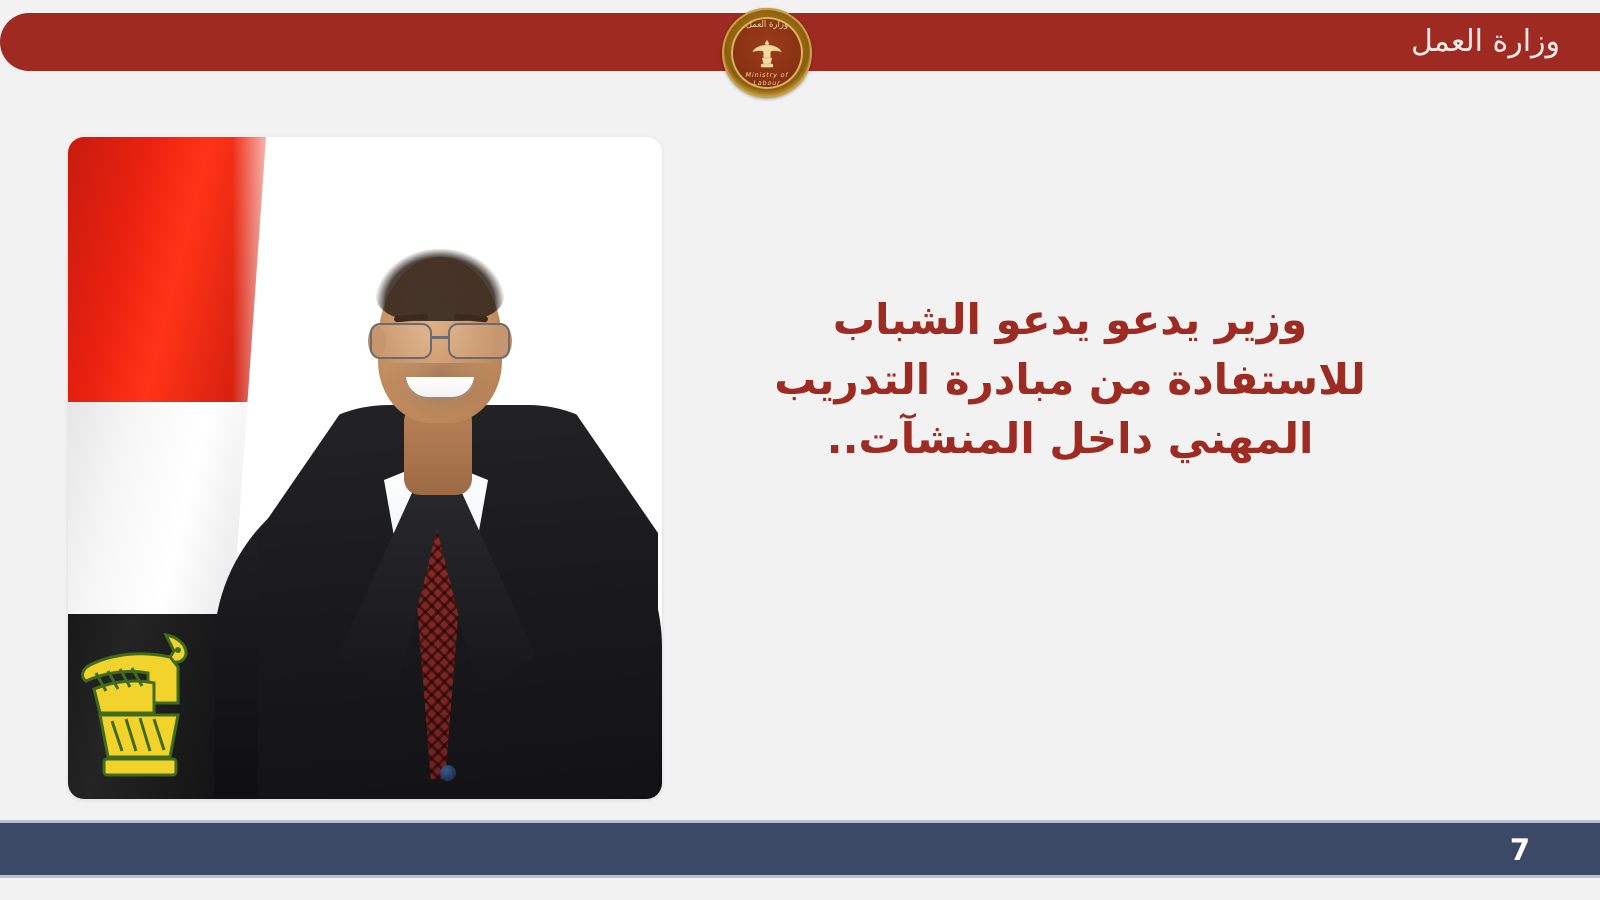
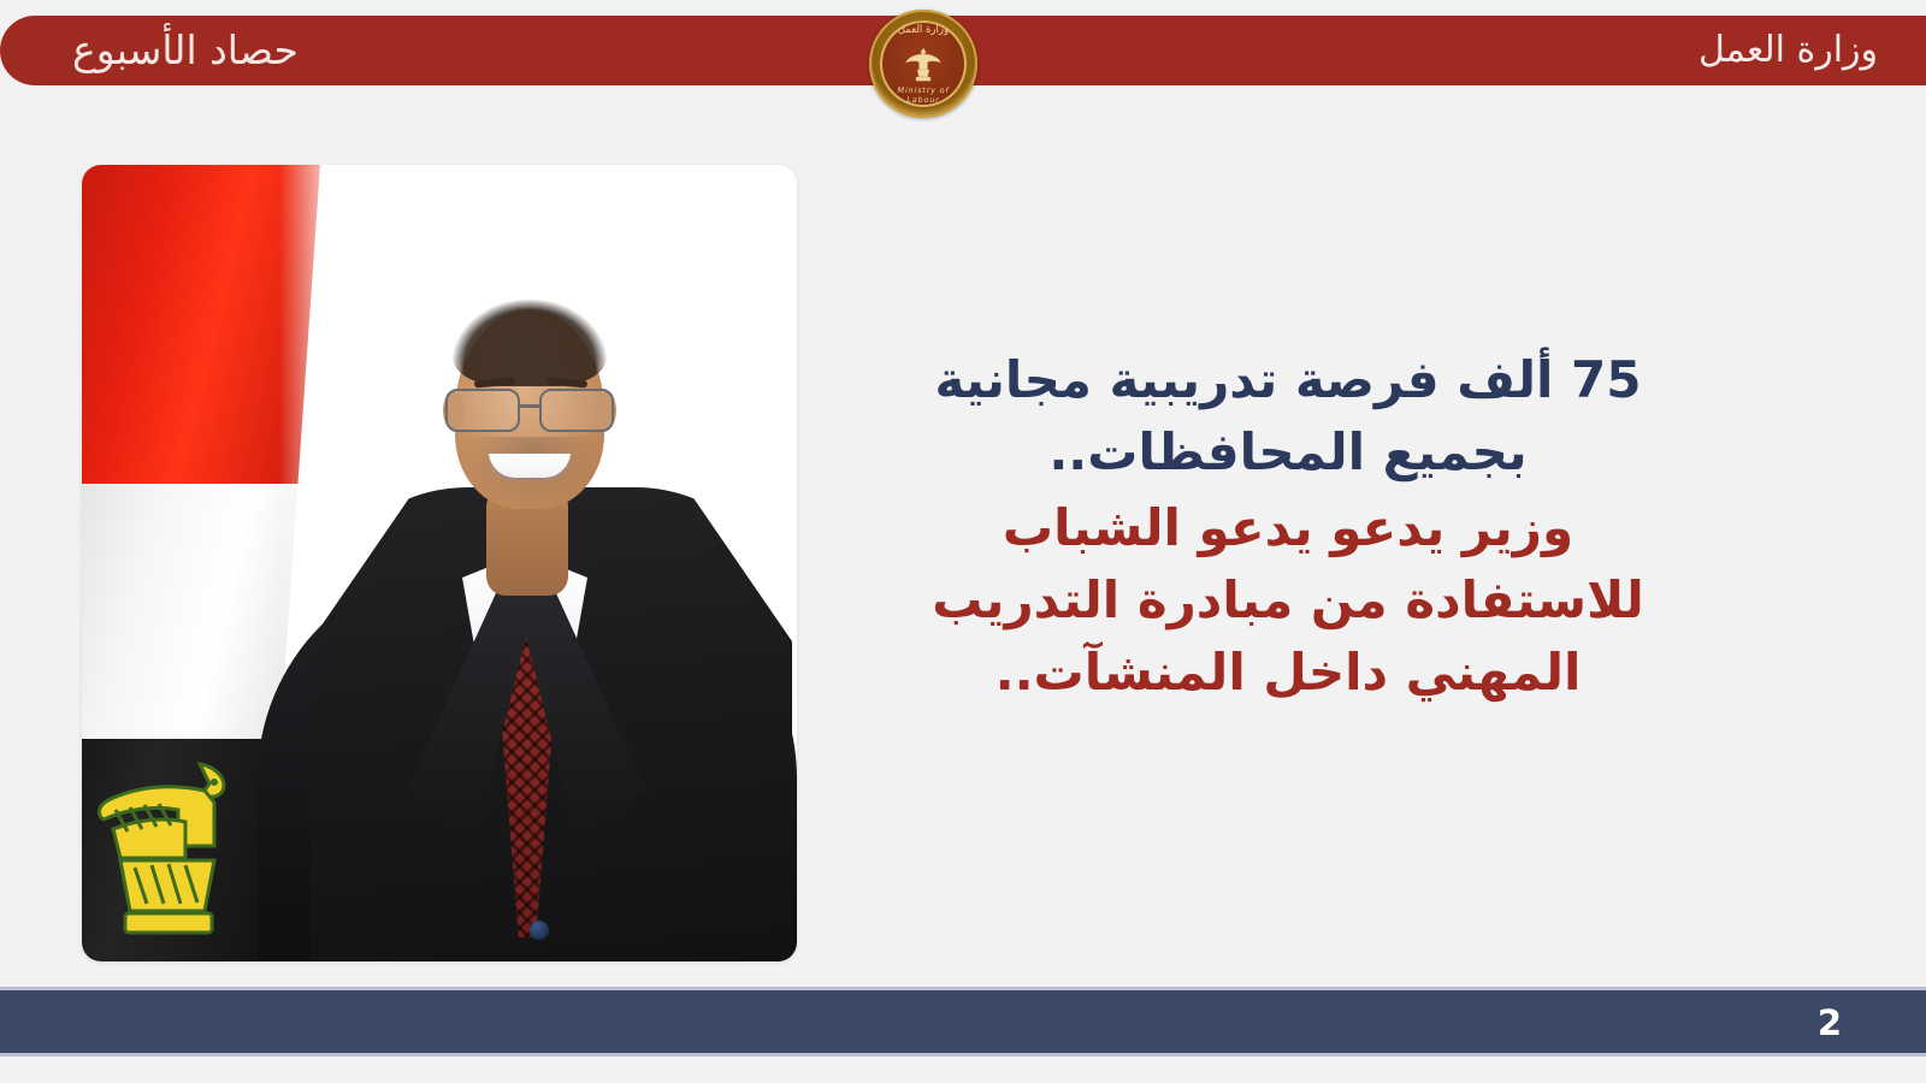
+ حصاد الأسبوع
  وزارة العمل
  وزارة العمل
  Ministry of Labour
+ 75 ألف فرصة تدريبية مجانية بجميع المحافظات..
  وزير يدعو يدعو الشباب للاستفادة من مبادرة التدريب المهني داخل المنشآت..
- 7
+ 2
